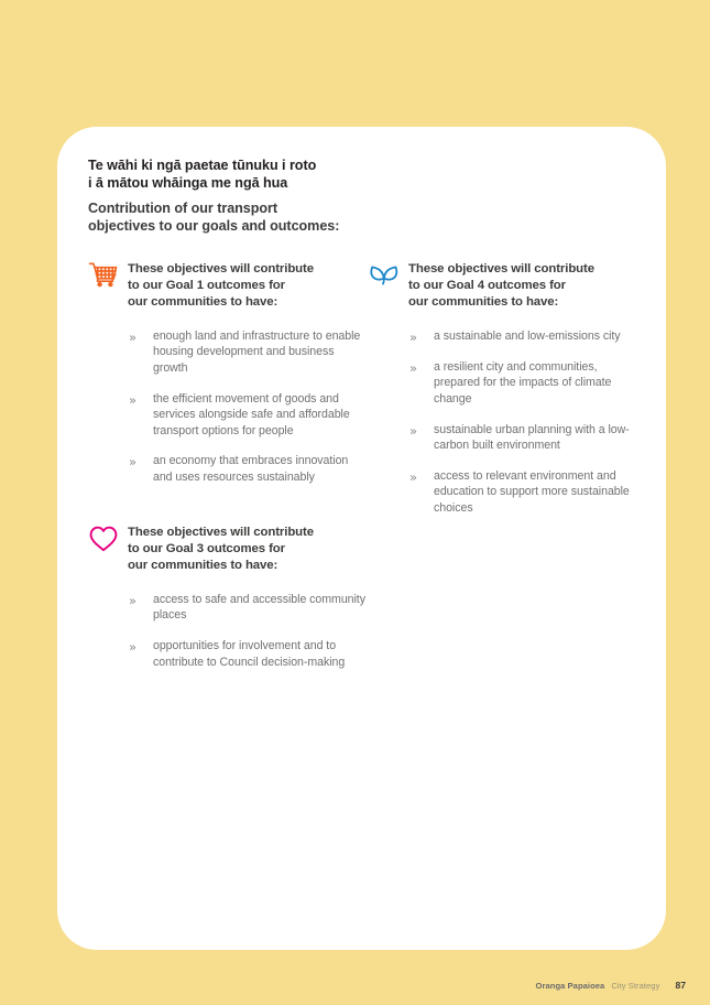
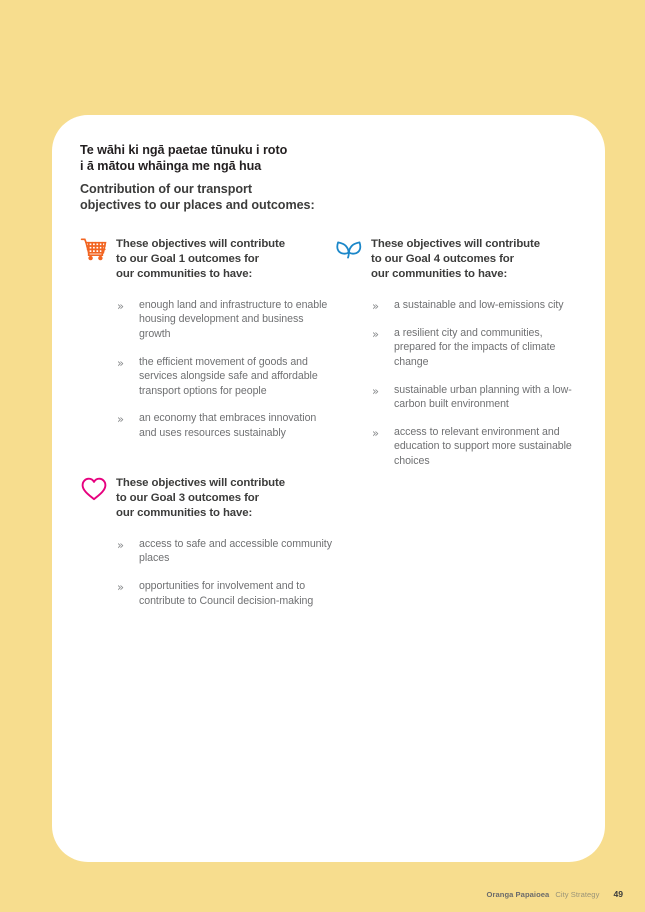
  Te wāhi ki ngā paetae tūnuku i roto
  i ā mātou whāinga me ngā hua
  Contribution of our transport
- objectives to our goals and outcomes:
+ objectives to our places and outcomes:
  These objectives will contribute
  to our Goal 1 outcomes for
  our communities to have:
  »
  enough land and infrastructure to enable housing development and business growth
  »
  the efficient movement of goods and services alongside safe and affordable transport options for people
  »
  an economy that embraces innovation and uses resources sustainably
  These objectives will contribute
  to our Goal 3 outcomes for
  our communities to have:
  »
  access to safe and accessible community places
  »
  opportunities for involvement and to contribute to Council decision-making
  These objectives will contribute
  to our Goal 4 outcomes for
  our communities to have:
  »
  a sustainable and low-emissions city
  »
  a resilient city and communities, prepared for the impacts of climate change
  »
  sustainable urban planning with a low-carbon built environment
  »
  access to relevant environment and education to support more sustainable choices
  Oranga Papaioea
  City Strategy
- 87
+ 49
